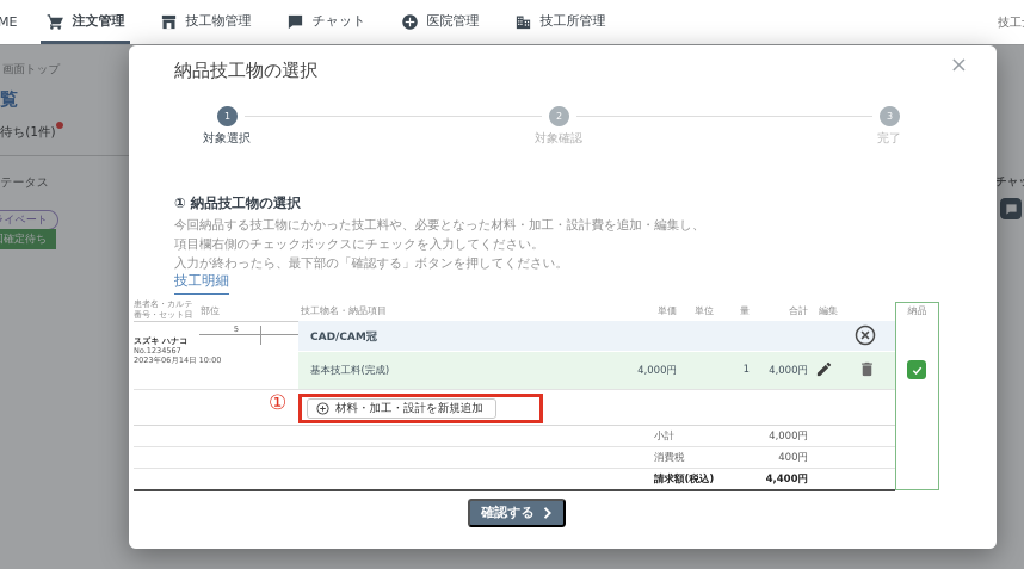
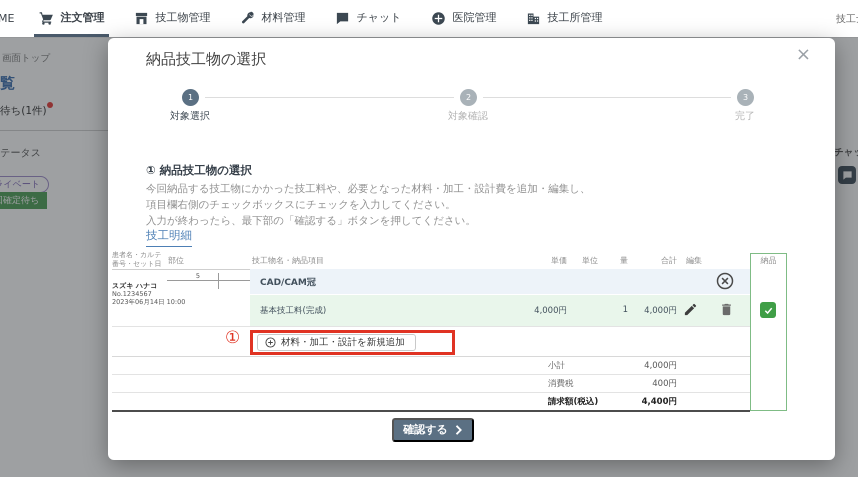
  ME
  注文管理
  技工物管理
+ 材料管理
  チャット
  医院管理
  技工所管理
  画面トップ
  覧
  待ち(1件)
  テータス
  確定待ち
  納品技工物の選択
  ×
  1
  2
  3
  対象選択
  対象確認
  完了
  ① 納品技工物の選択
  今回納品する技工物にかかった技工料や、必要となった材料・加工・設計費を追加・編集し、
  項目欄右側のチェックボックスにチェックを入力してください。
  入力が終わったら、最下部の「確認する」ボタンを押してください。
  技工明細
  患者名・カルテ番号・セット日
  部位
  技工物名・納品項目
  単価
  単位
  量
  合計
  編集
  スズキ ハナコ
  No.1234567
  2023年06月14日 10:00
  5
  CAD/CAM冠
  基本技工料(完成)
  4,000円
  1
  4,000円
  納品
  ①
  材料・加工・設計を新規追加
  小計
  4,000円
  消費税
  400円
  請求額(税込)
  4,400円
  確認する
